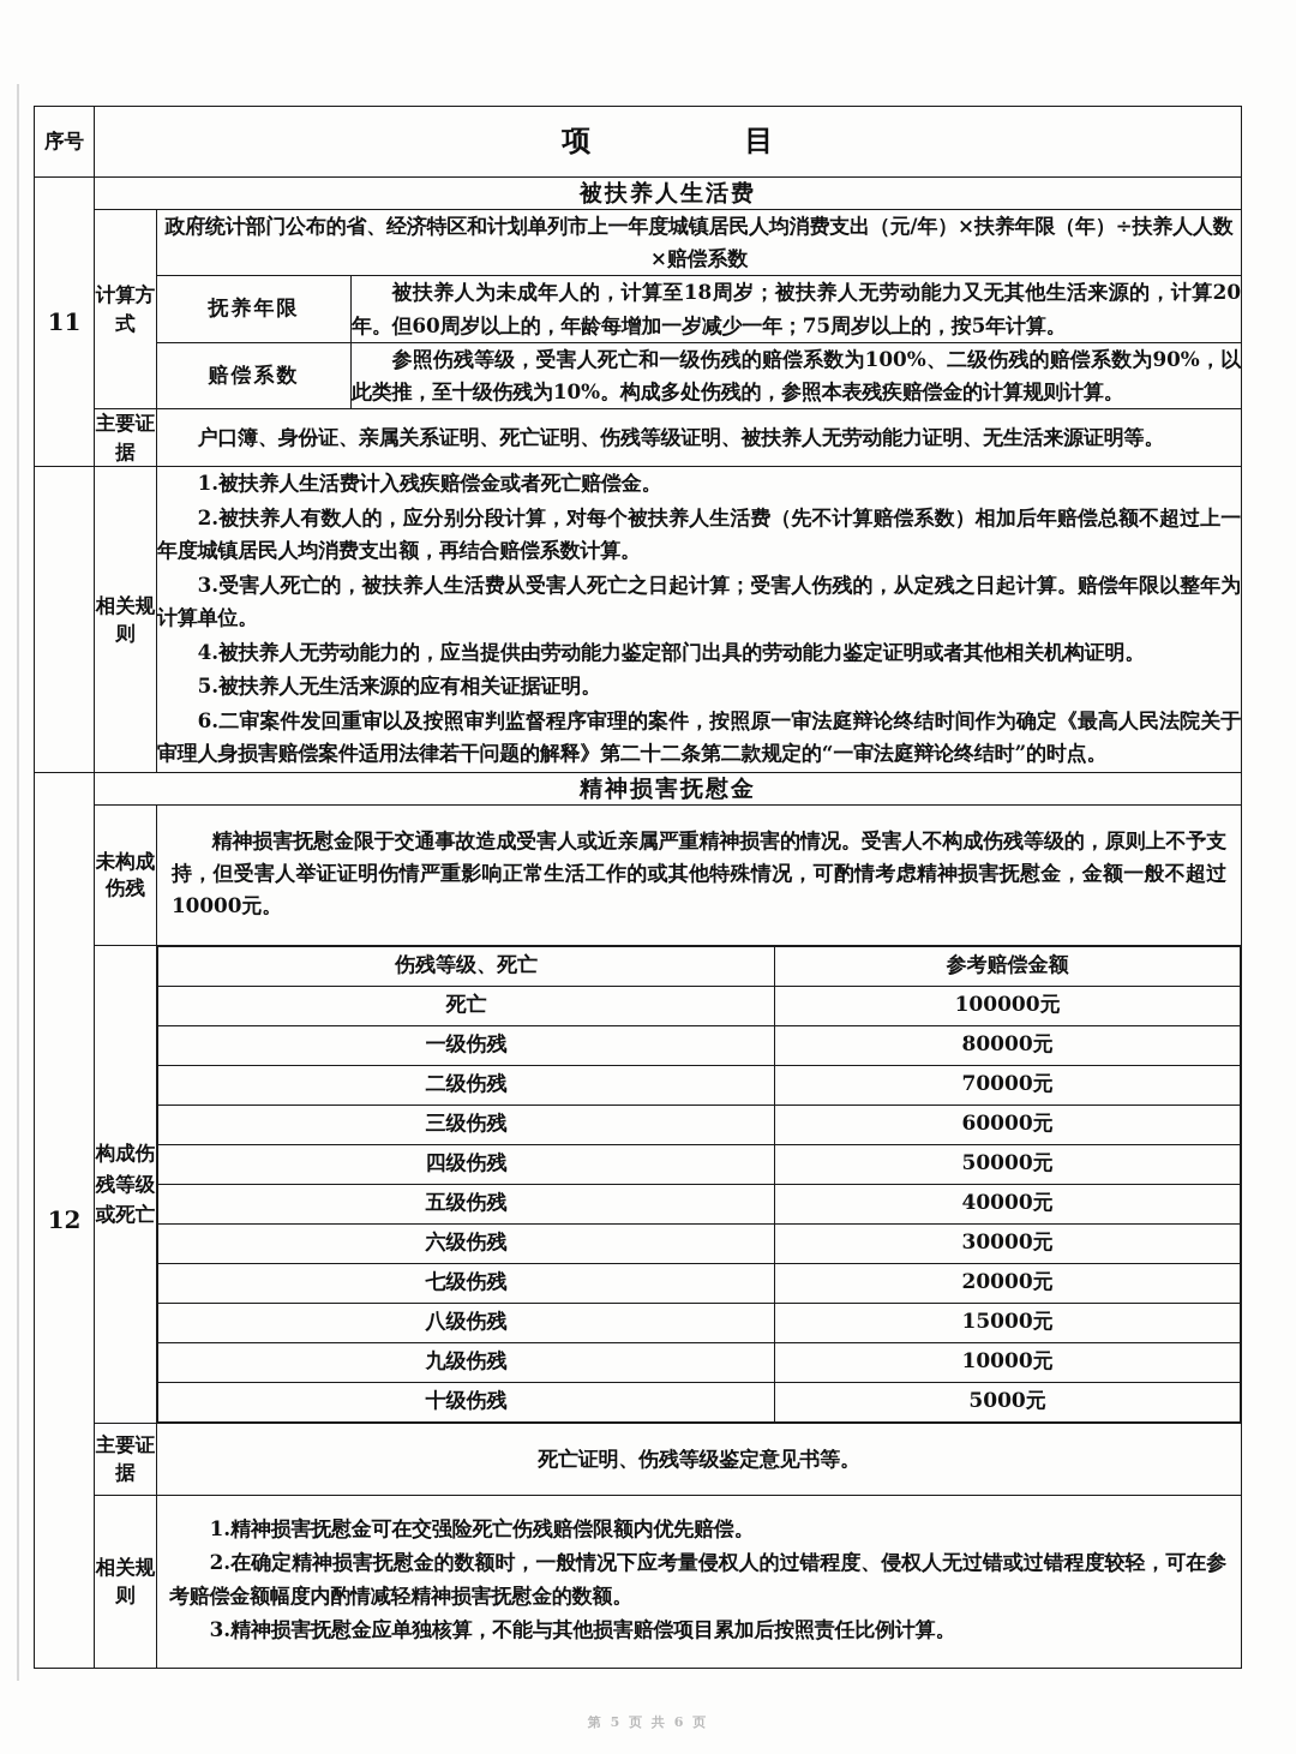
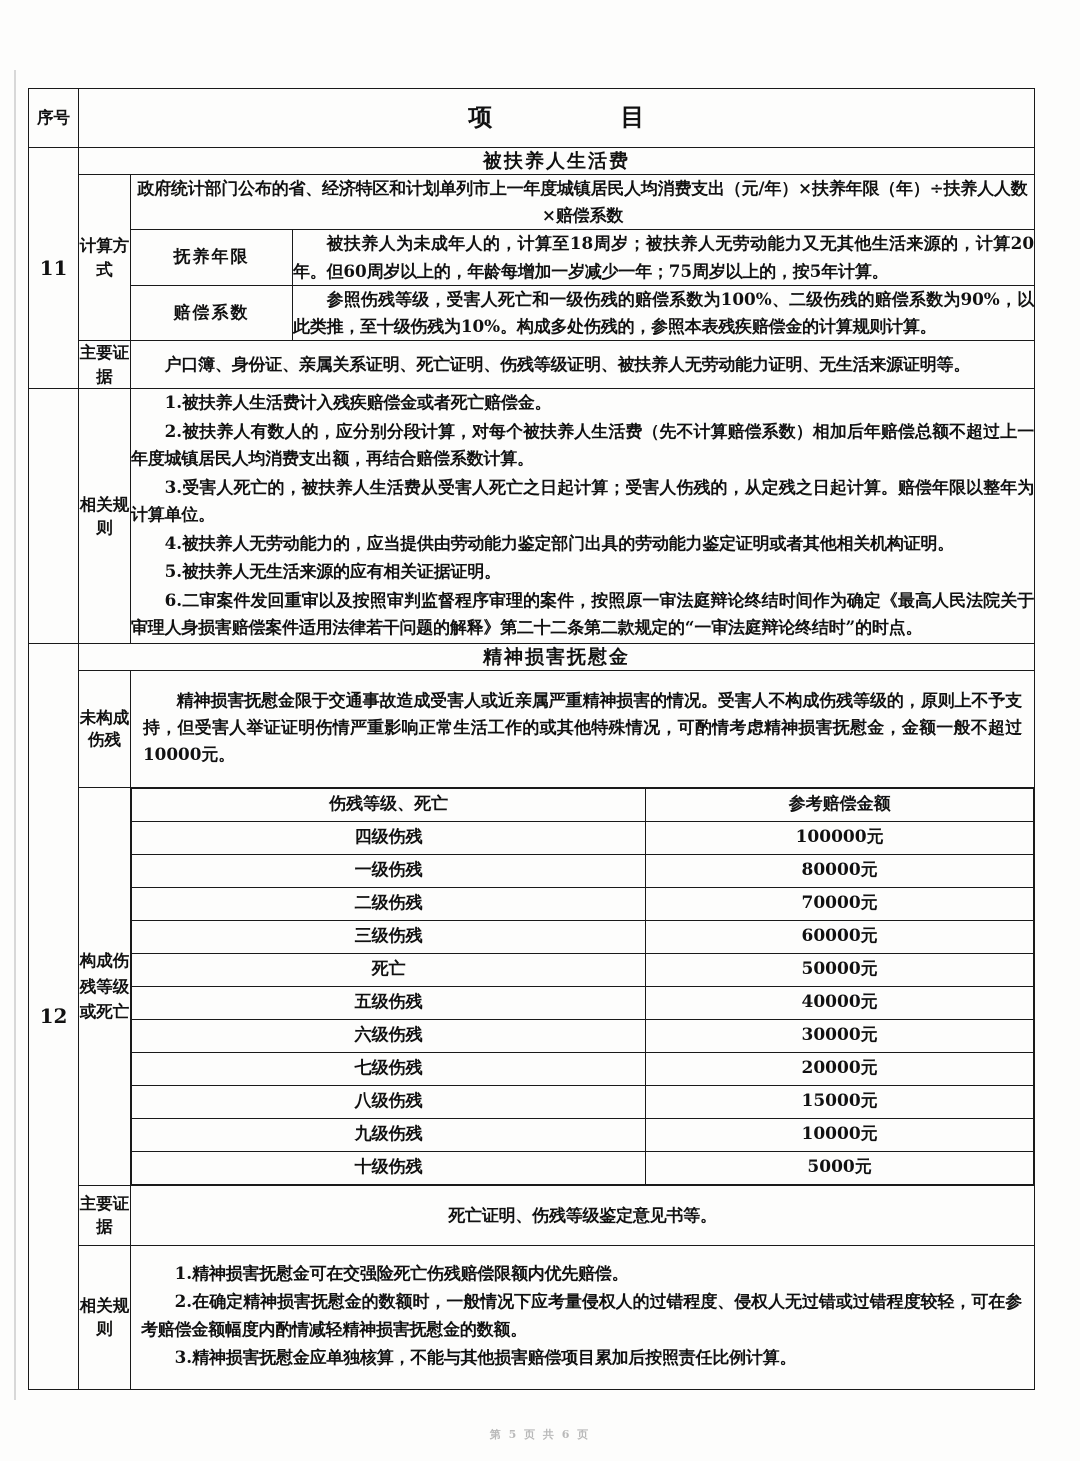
  序号	项 目
  11	被扶养人生活费
  计算方式	政府统计部门公布的省、经济特区和计划单列市上一年度城镇居民人均消费支出（元/年）×扶养年限（年）÷扶养人人数×赔偿系数
  抚养年限	被扶养人为未成年人的，计算至18周岁；被扶养人无劳动能力又无其他生活来源的，计算20年。但60周岁以上的，年龄每增加一岁减少一年；75周岁以上的，按5年计算。
  赔偿系数	参照伤残等级，受害人死亡和一级伤残的赔偿系数为100%、二级伤残的赔偿系数为90%，以此类推，至十级伤残为10%。构成多处伤残的，参照本表残疾赔偿金的计算规则计算。
  主要证据	户口簿、身份证、亲属关系证明、死亡证明、伤残等级证明、被扶养人无劳动能力证明、无生活来源证明等。
  	相关规则	1.被扶养人生活费计入残疾赔偿金或者死亡赔偿金。 2.被扶养人有数人的，应分别分段计算，对每个被扶养人生活费（先不计算赔偿系数）相加后年赔偿总额不超过上一年度城镇居民人均消费支出额，再结合赔偿系数计算。 3.受害人死亡的，被扶养人生活费从受害人死亡之日起计算；受害人伤残的，从定残之日起计算。赔偿年限以整年为计算单位。 4.被扶养人无劳动能力的，应当提供由劳动能力鉴定部门出具的劳动能力鉴定证明或者其他相关机构证明。 5.被扶养人无生活来源的应有相关证据证明。 6.二审案件发回重审以及按照审判监督程序审理的案件，按照原一审法庭辩论终结时间作为确定《最高人民法院关于审理人身损害赔偿案件适用法律若干问题的解释》第二十二条第二款规定的“一审法庭辩论终结时”的时点。
  12	精神损害抚慰金
  未构成伤残	精神损害抚慰金限于交通事故造成受害人或近亲属严重精神损害的情况。受害人不构成伤残等级的，原则上不予支持，但受害人举证证明伤情严重影响正常生活工作的或其他特殊情况，可酌情考虑精神损害抚慰金，金额一般不超过10000元。
  构成伤残等级或死亡
  伤残等级、死亡	参考赔偿金额
- 死亡	100000元
+ 四级伤残	100000元
  一级伤残	80000元
  二级伤残	70000元
  三级伤残	60000元
- 四级伤残	50000元
+ 死亡	50000元
  五级伤残	40000元
  六级伤残	30000元
  七级伤残	20000元
  八级伤残	15000元
  九级伤残	10000元
  十级伤残	5000元
  主要证据	死亡证明、伤残等级鉴定意见书等。
  相关规则	1.精神损害抚慰金可在交强险死亡伤残赔偿限额内优先赔偿。 2.在确定精神损害抚慰金的数额时，一般情况下应考量侵权人的过错程度、侵权人无过错或过错程度较轻，可在参考赔偿金额幅度内酌情减轻精神损害抚慰金的数额。 3.精神损害抚慰金应单独核算，不能与其他损害赔偿项目累加后按照责任比例计算。
  第 5 页 共 6 页
